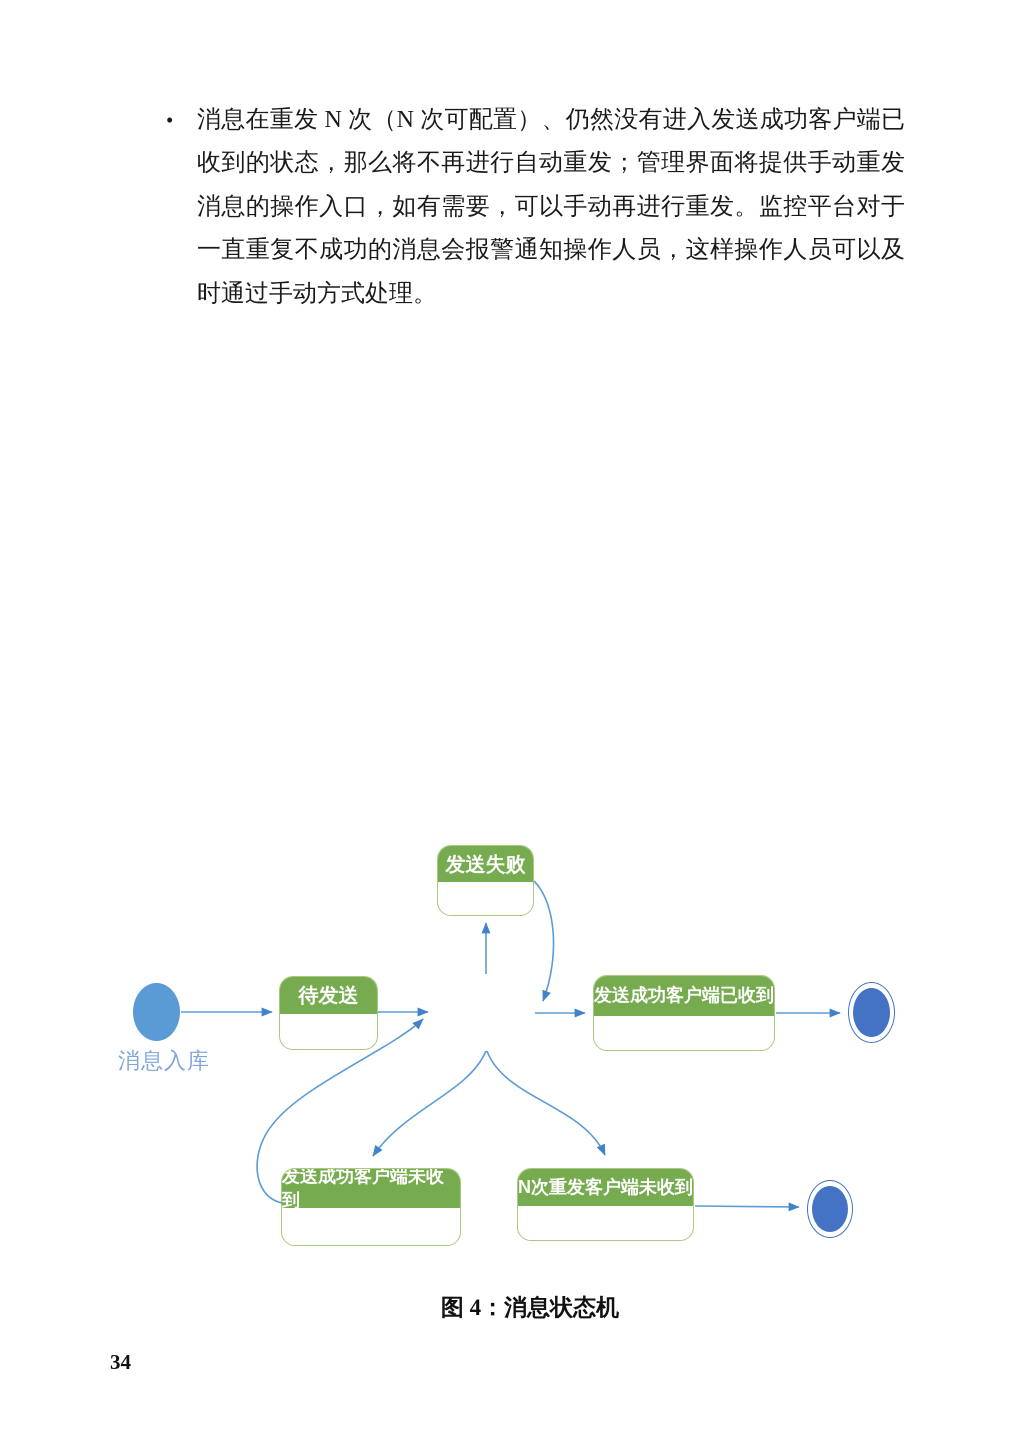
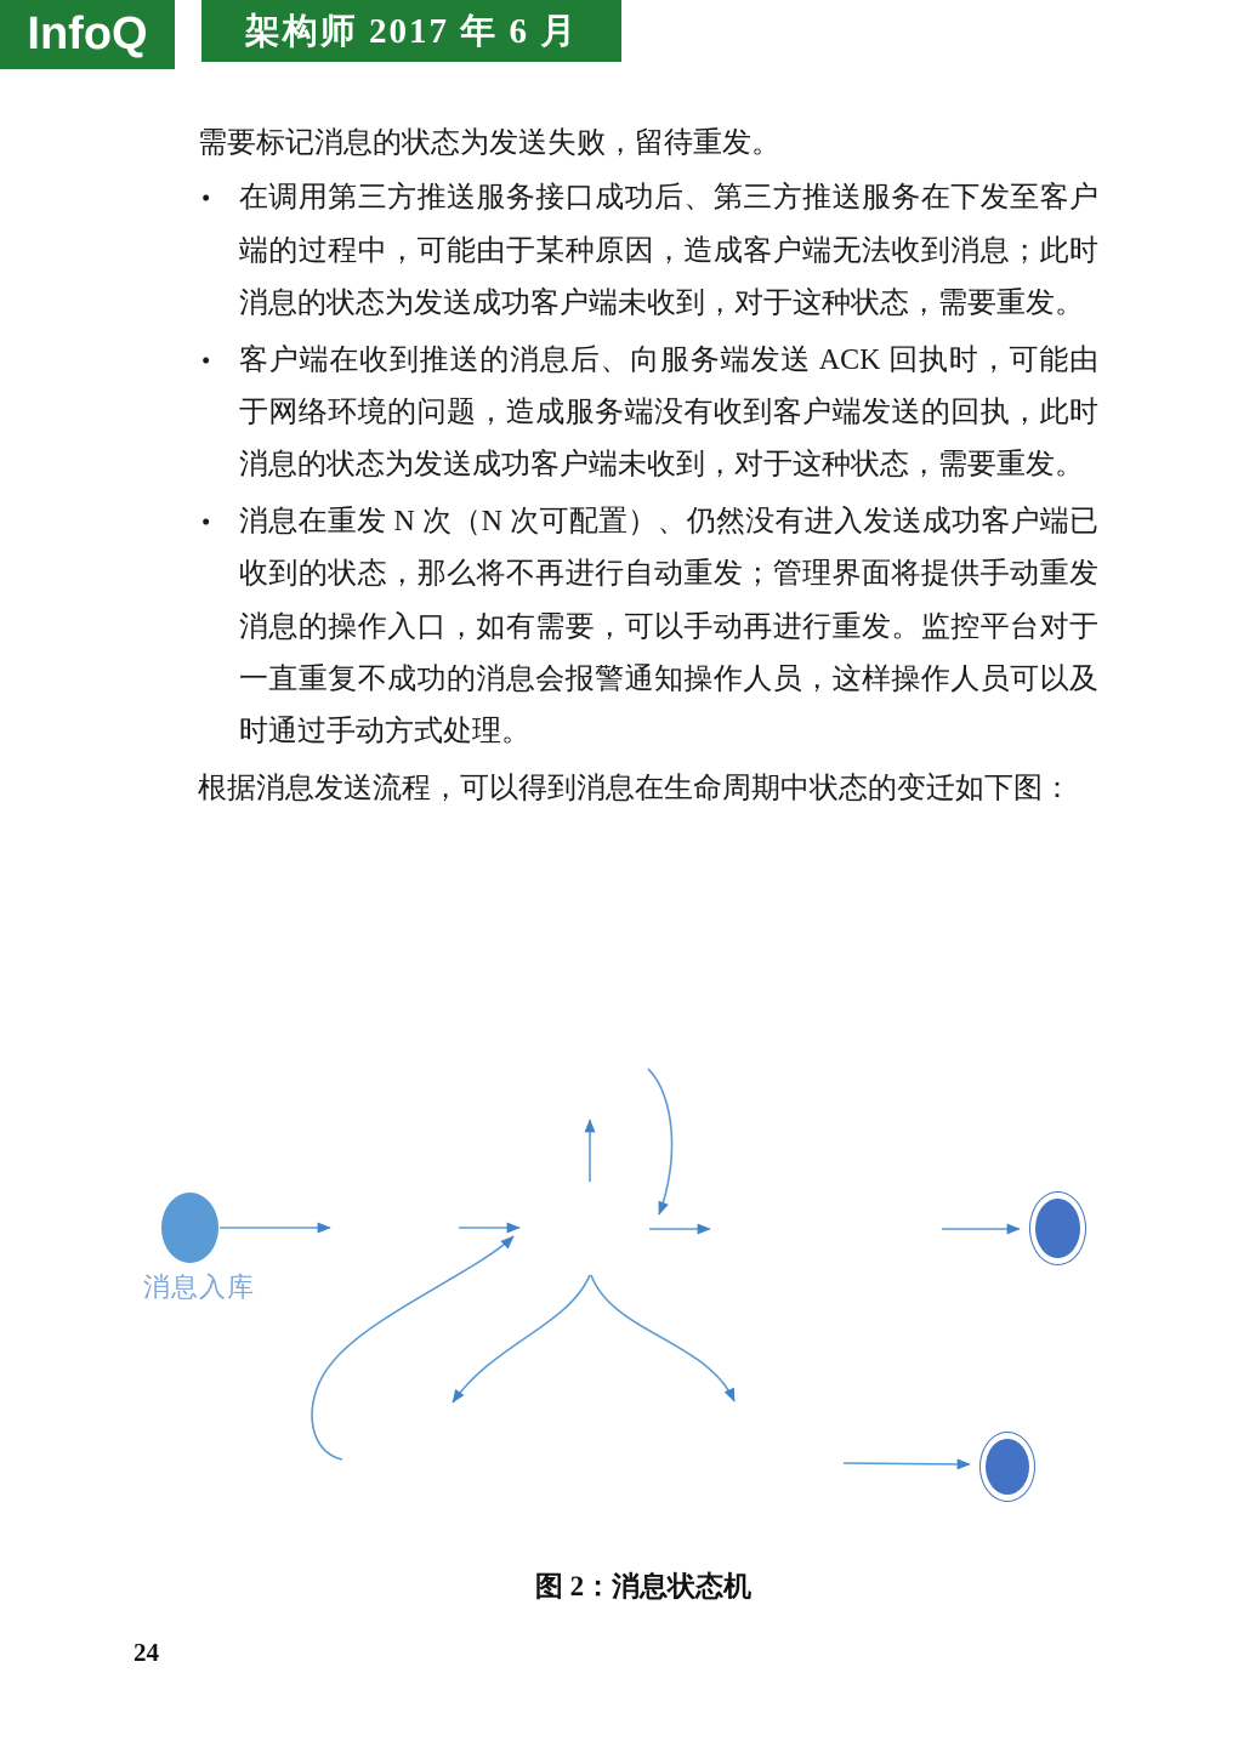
+ InfoQ
+ 架构师 2017 年 6 月
+ 需要标记消息的状态为发送失败，留待重发。
+ 在调用第三方推送服务接口成功后、第三方推送服务在下发至客户端的过程中，可能由于某种原因，造成客户端无法收到消息；此时消息的状态为发送成功客户端未收到，对于这种状态，需要重发。
+ 客户端在收到推送的消息后、向服务端发送 ACK 回执时，可能由于网络环境的问题，造成服务端没有收到客户端发送的回执，此时消息的状态为发送成功客户端未收到，对于这种状态，需要重发。
  消息在重发 N 次（N 次可配置）、仍然没有进入发送成功客户端已收到的状态，那么将不再进行自动重发；管理界面将提供手动重发消息的操作入口，如有需要，可以手动再进行重发。监控平台对于一直重复不成功的消息会报警通知操作人员，这样操作人员可以及时通过手动方式处理。
+ 根据消息发送流程，可以得到消息在生命周期中状态的变迁如下图：
  消息入库
- 发送失败
- 待发送
- 发送成功客户端已收到
- 发送成功客户端未收到
- N次重发客户端未收到
- 图 4：消息状态机
+ 图 2：消息状态机
- 34
+ 24
